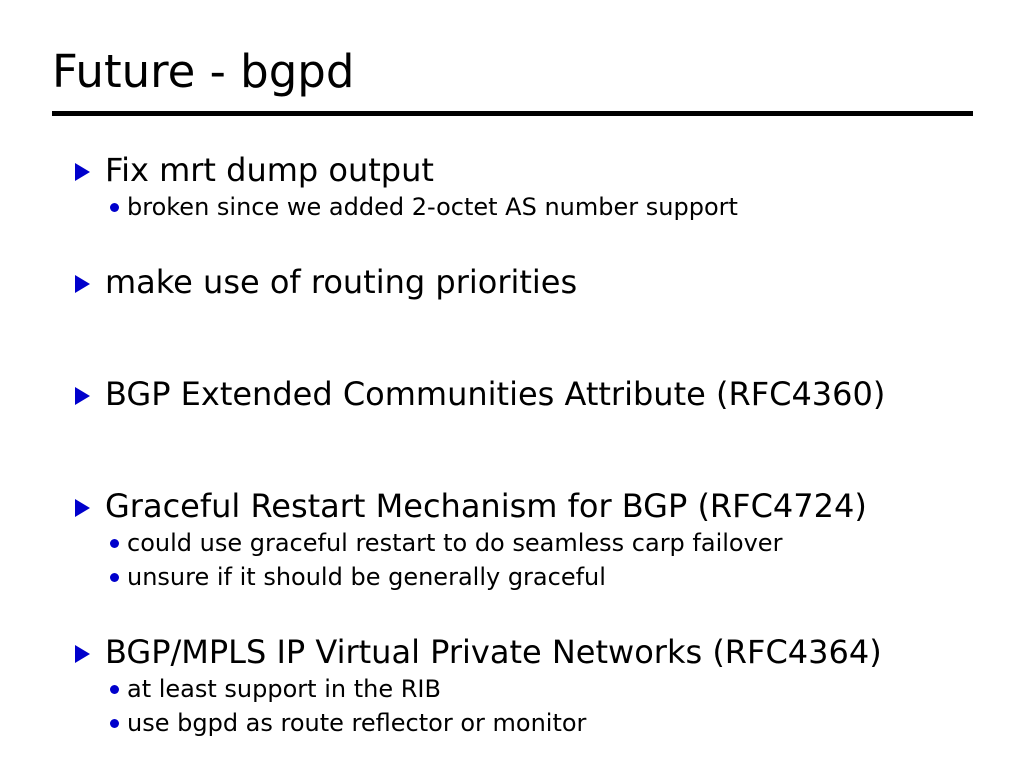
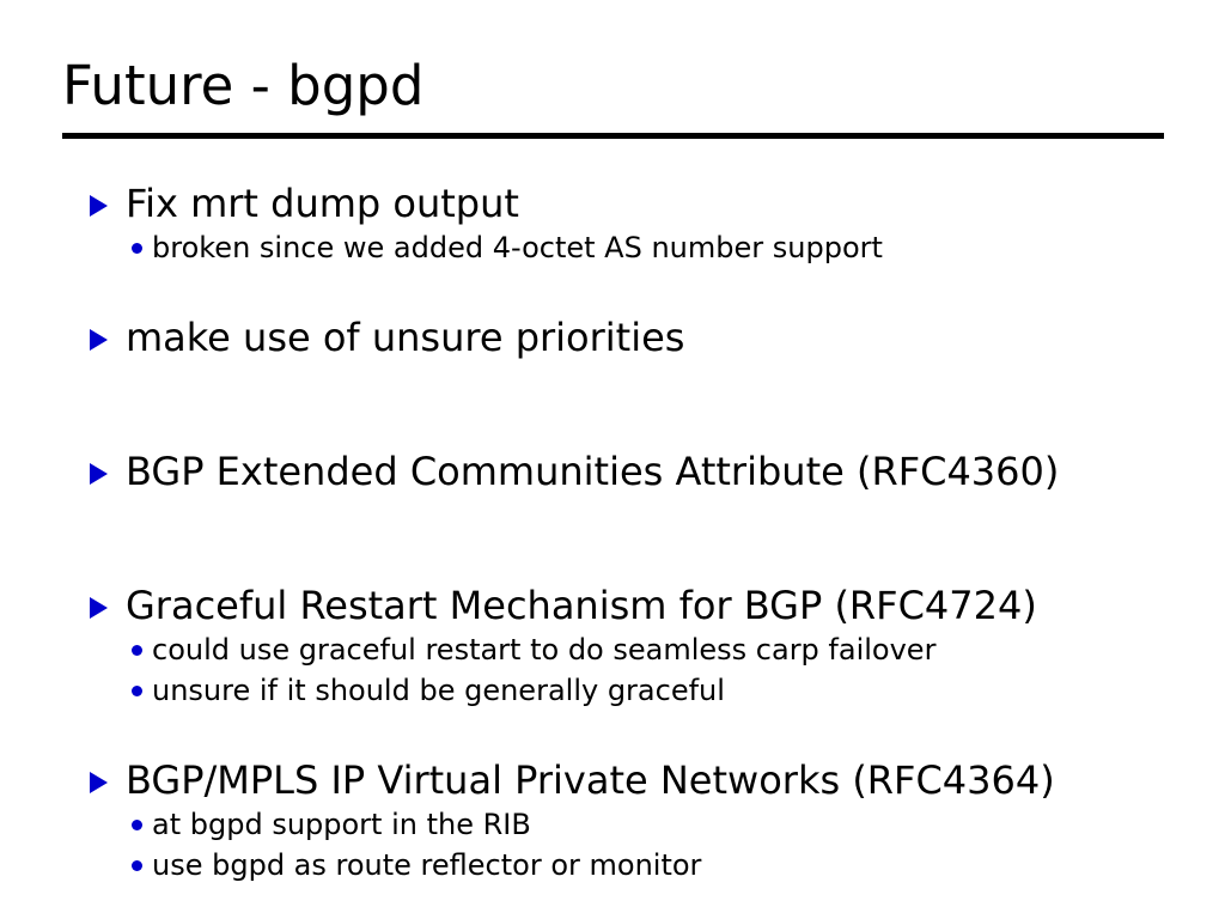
  Future - bgpd
  Fix mrt dump output
- broken since we added 2-octet AS number support
+ broken since we added 4-octet AS number support
- make use of routing priorities
+ make use of unsure priorities
  BGP Extended Communities Attribute (RFC4360)
  Graceful Restart Mechanism for BGP (RFC4724)
  could use graceful restart to do seamless carp failover
  unsure if it should be generally graceful
  BGP/MPLS IP Virtual Private Networks (RFC4364)
- at least support in the RIB
+ at bgpd support in the RIB
  use bgpd as route reflector or monitor
